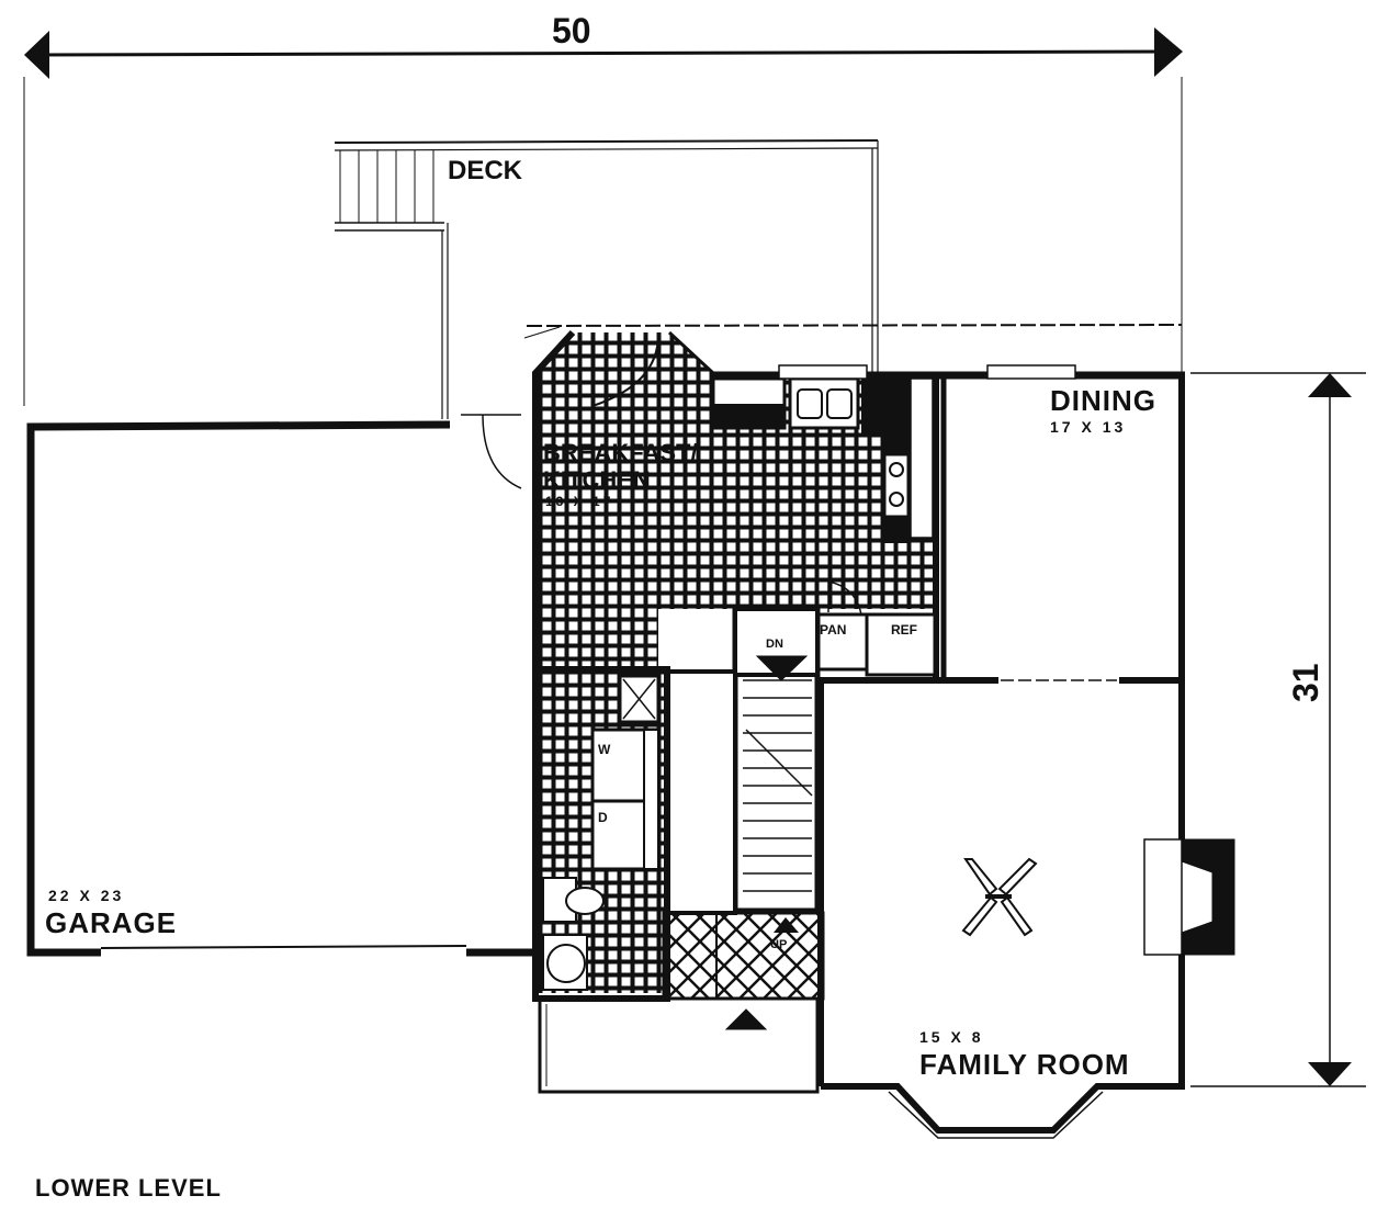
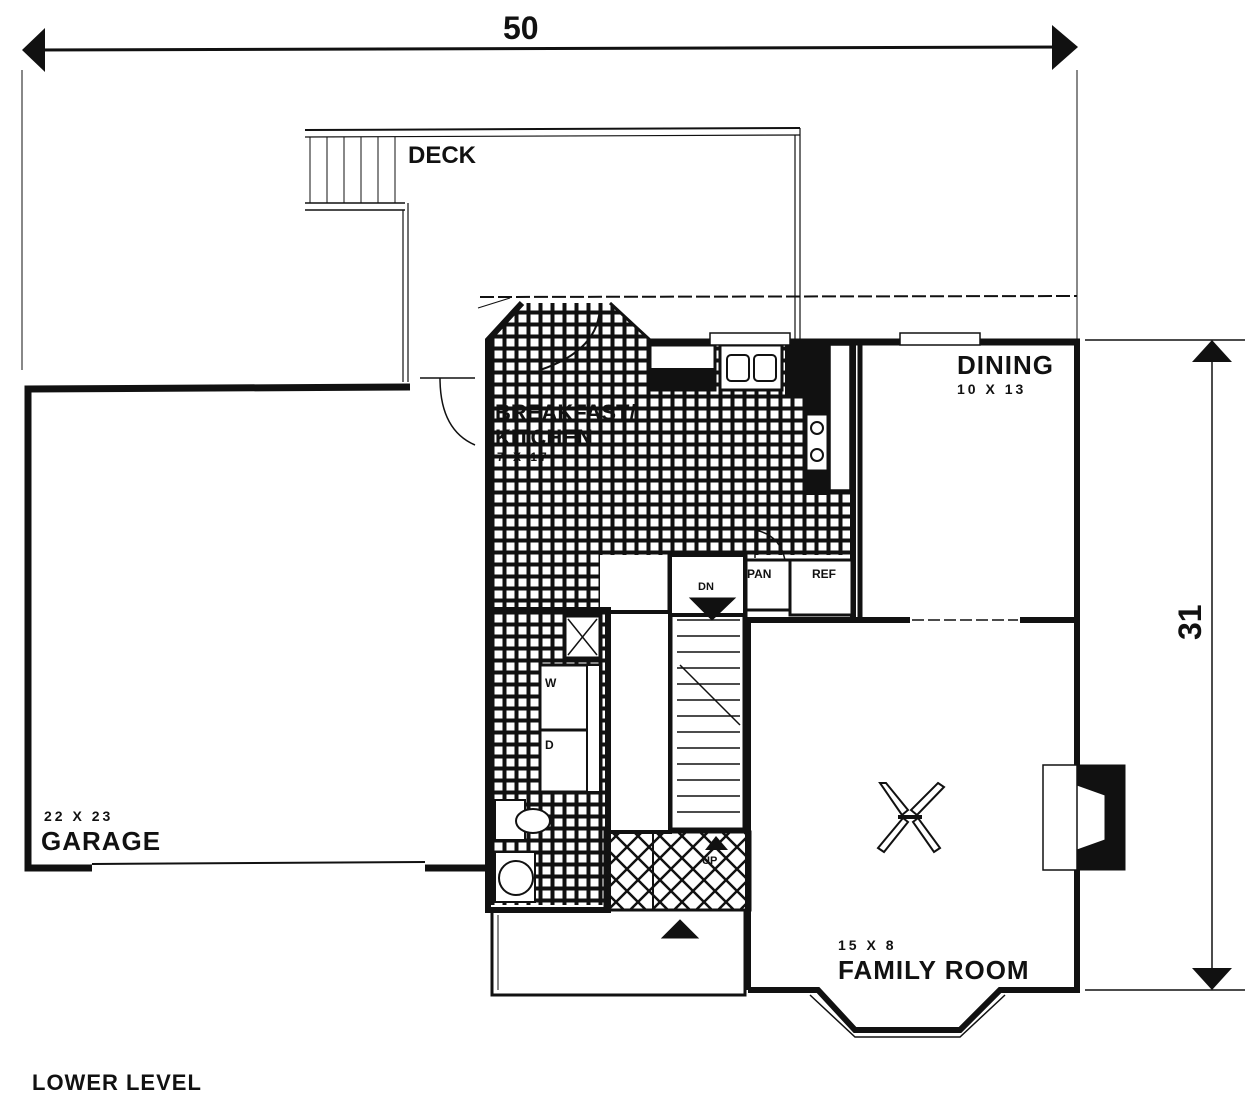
  50
  DECK
  BREAKFAST/
  KITCHEN
- 13 X 17
+ 7 X 17
  DINING
- 17 X 13
+ 10 X 13
  22 X 23
  GARAGE
  15 X 8
  FAMILY ROOM
  PAN
  REF
  W
  D
  DN
  UP
  LOWER LEVEL
